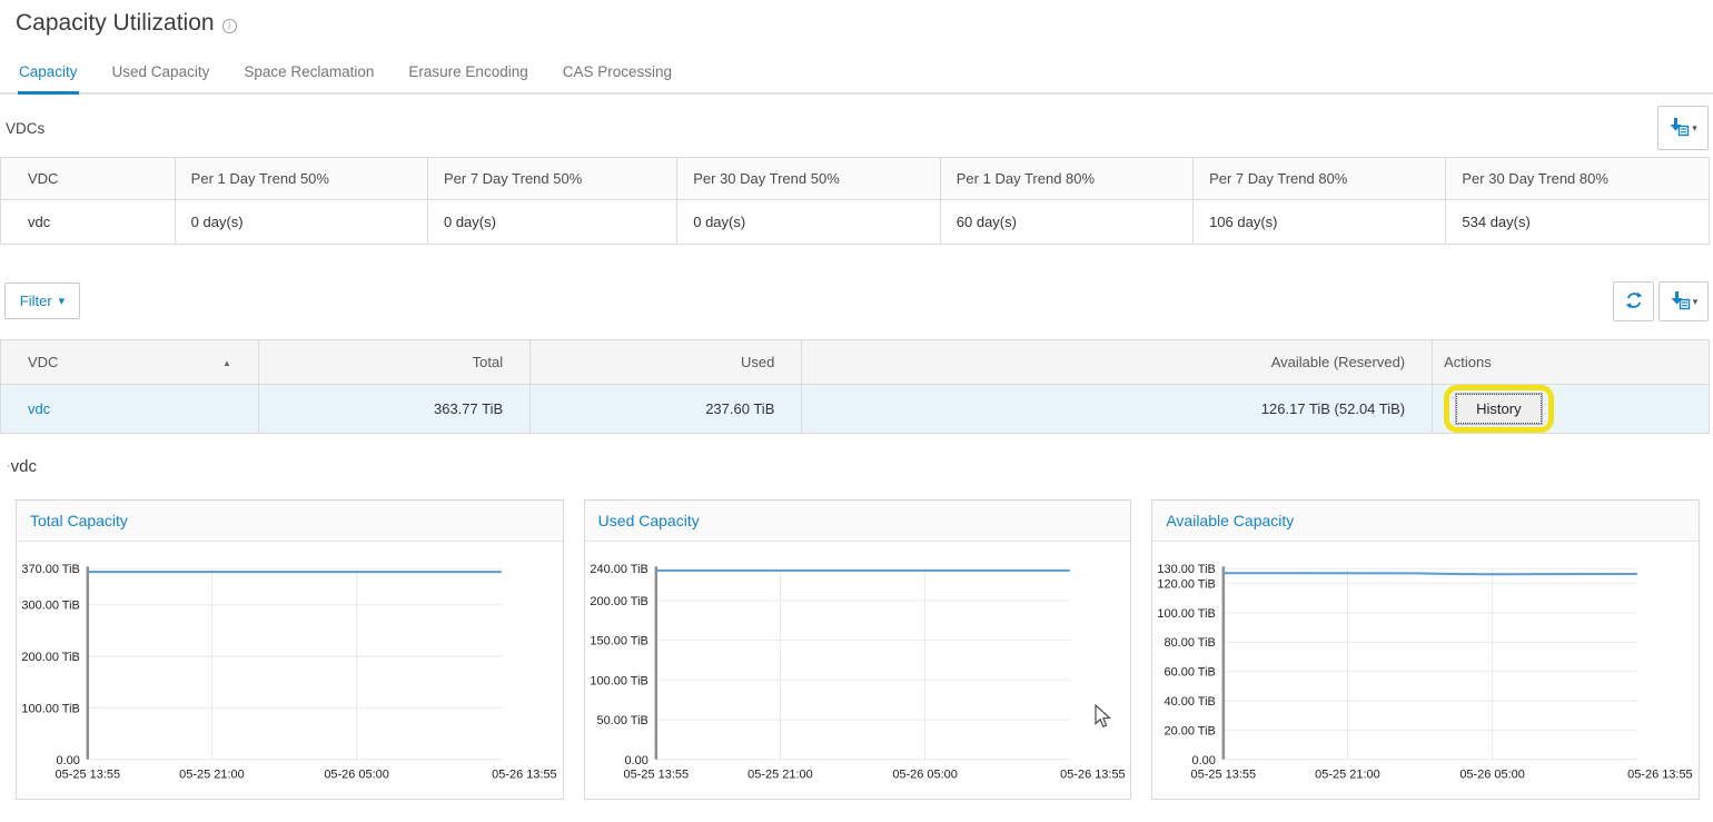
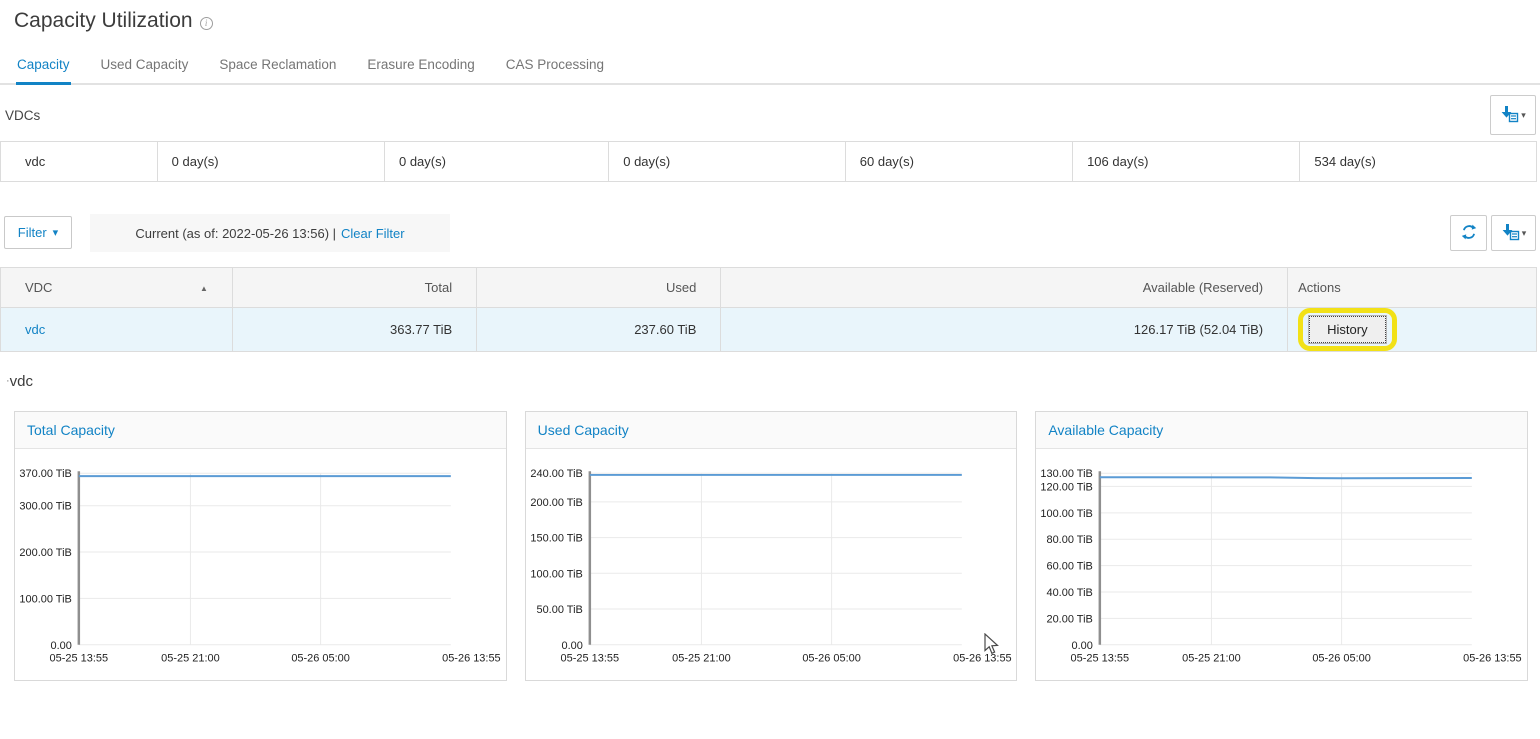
  Capacity Utilization
  i
  Capacity
  Used Capacity
  Space Reclamation
  Erasure Encoding
  CAS Processing
  VDCs
  ▾
- VDC	Per 1 Day Trend 50%	Per 7 Day Trend 50%	Per 30 Day Trend 50%	Per 1 Day Trend 80%	Per 7 Day Trend 80%	Per 30 Day Trend 80%
  vdc	0 day(s)	0 day(s)	0 day(s)	60 day(s)	106 day(s)	534 day(s)
  Filter
  ▾
+ Current (as of: 2022-05-26 13:56) |
+ Clear Filter
  ▾
  VDC ▲	Total	Used	Available (Reserved)	Actions
  vdc	363.77 TiB	237.60 TiB	126.17 TiB (52.04 TiB)	History
  ·vdc
  Total Capacity
  370.00 TiB
  300.00 TiB
  200.00 TiB
  100.00 TiB
  0.00
  05-25 13:55
  05-25 21:00
  05-26 05:00
  05-26 13:55
  Used Capacity
  240.00 TiB
  200.00 TiB
  150.00 TiB
  100.00 TiB
  50.00 TiB
  0.00
  05-25 13:55
  05-25 21:00
  05-26 05:00
  05-26 13:55
  Available Capacity
  130.00 TiB
  120.00 TiB
  100.00 TiB
  80.00 TiB
  60.00 TiB
  40.00 TiB
  20.00 TiB
  0.00
  05-25 13:55
  05-25 21:00
  05-26 05:00
  05-26 13:55
